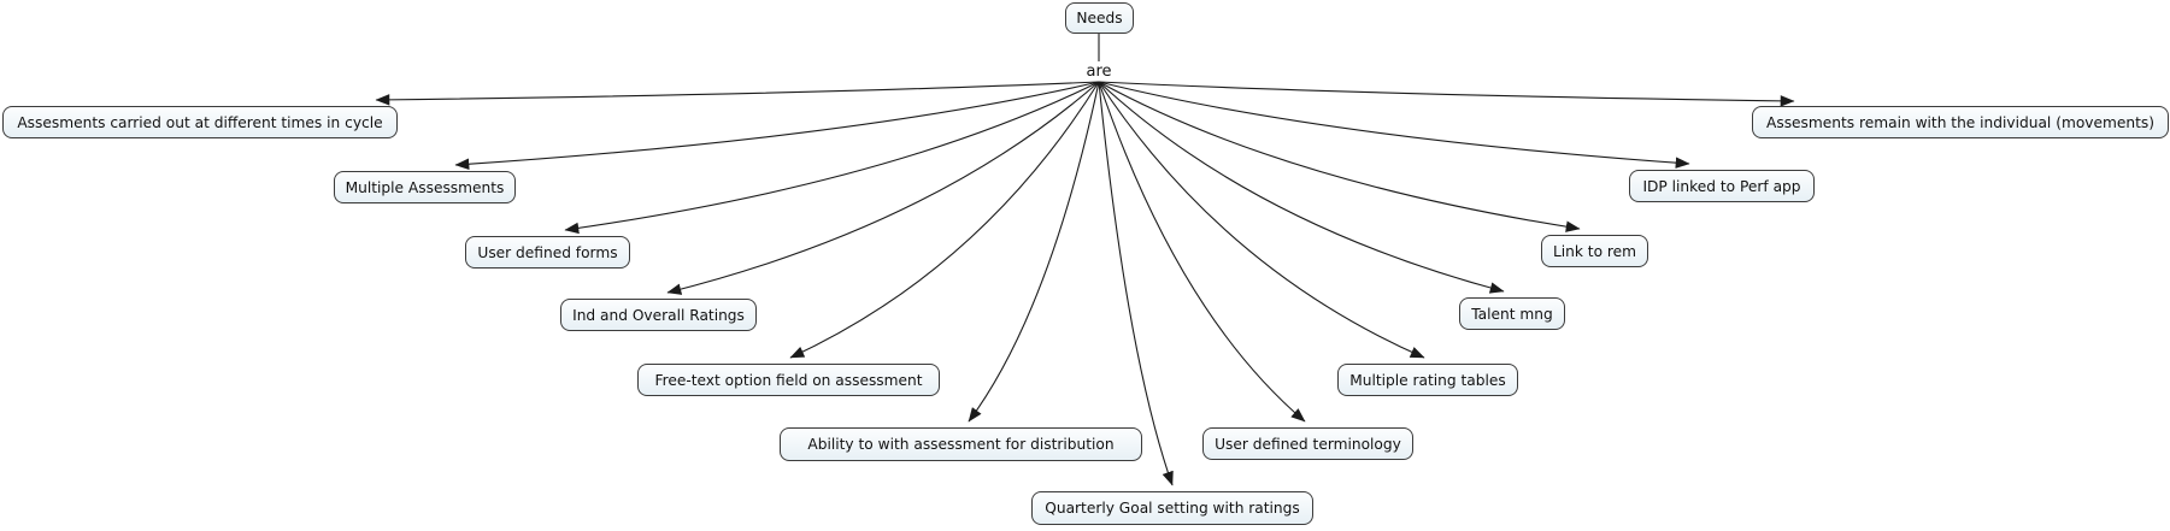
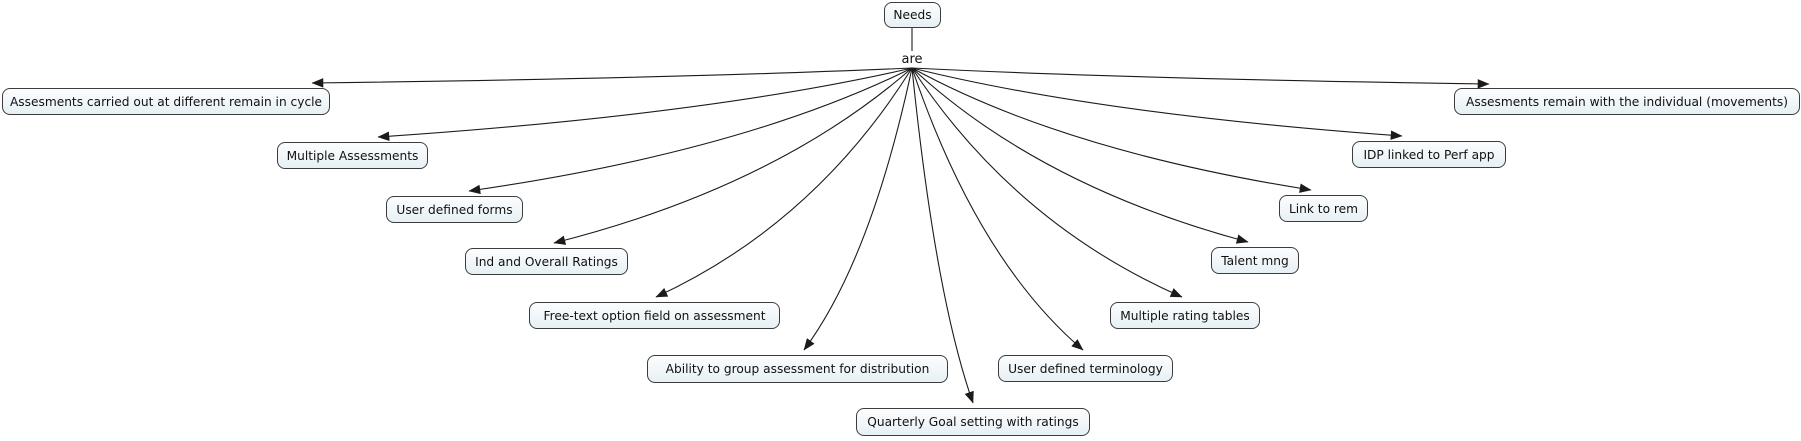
  Needs
  are
- Assesments carried out at different times in cycle
+ Assesments carried out at different remain in cycle
  Multiple Assessments
  User defined forms
  Ind and Overall Ratings
  Free-text option field on assessment
- Ability to with assessment for distribution
+ Ability to group assessment for distribution
  Quarterly Goal setting with ratings
  User defined terminology
  Multiple rating tables
  Talent mng
  Link to rem
  IDP linked to Perf app
  Assesments remain with the individual (movements)
